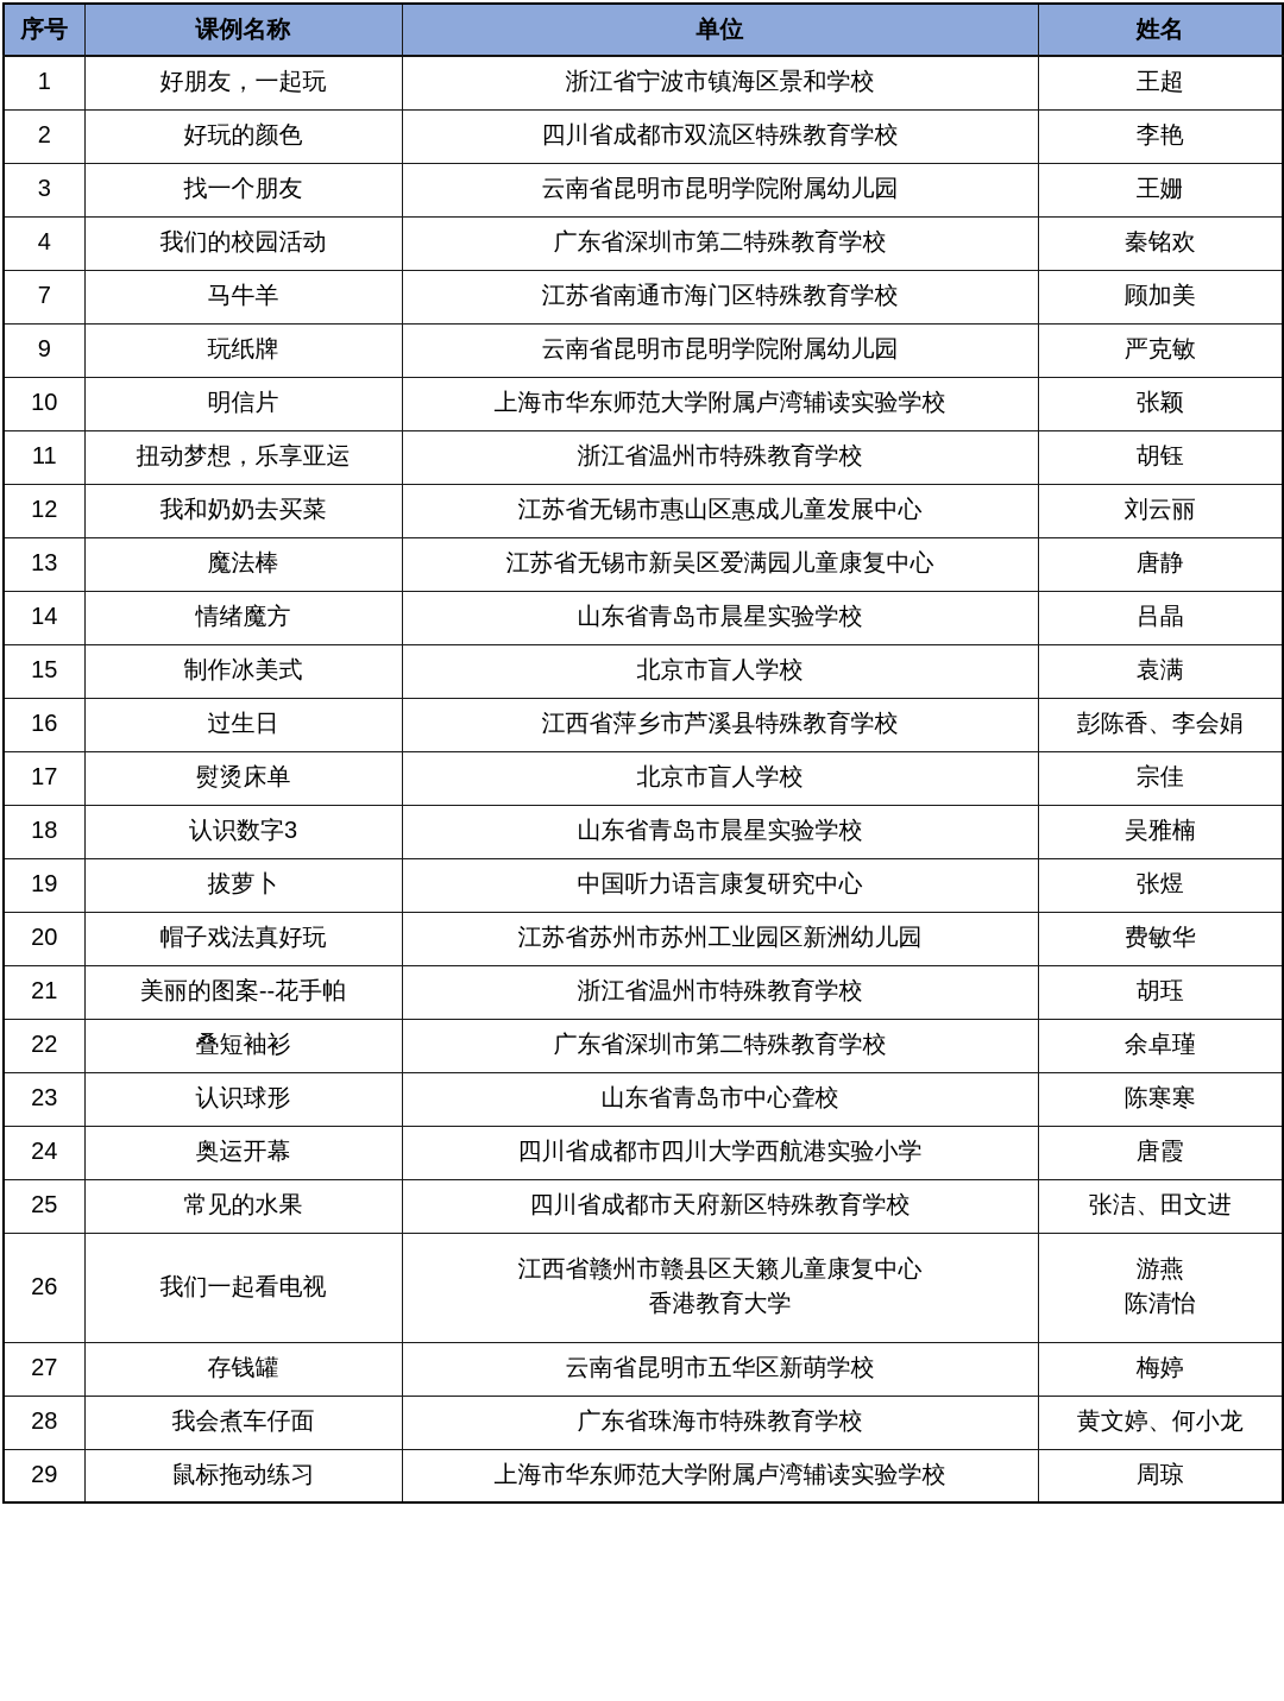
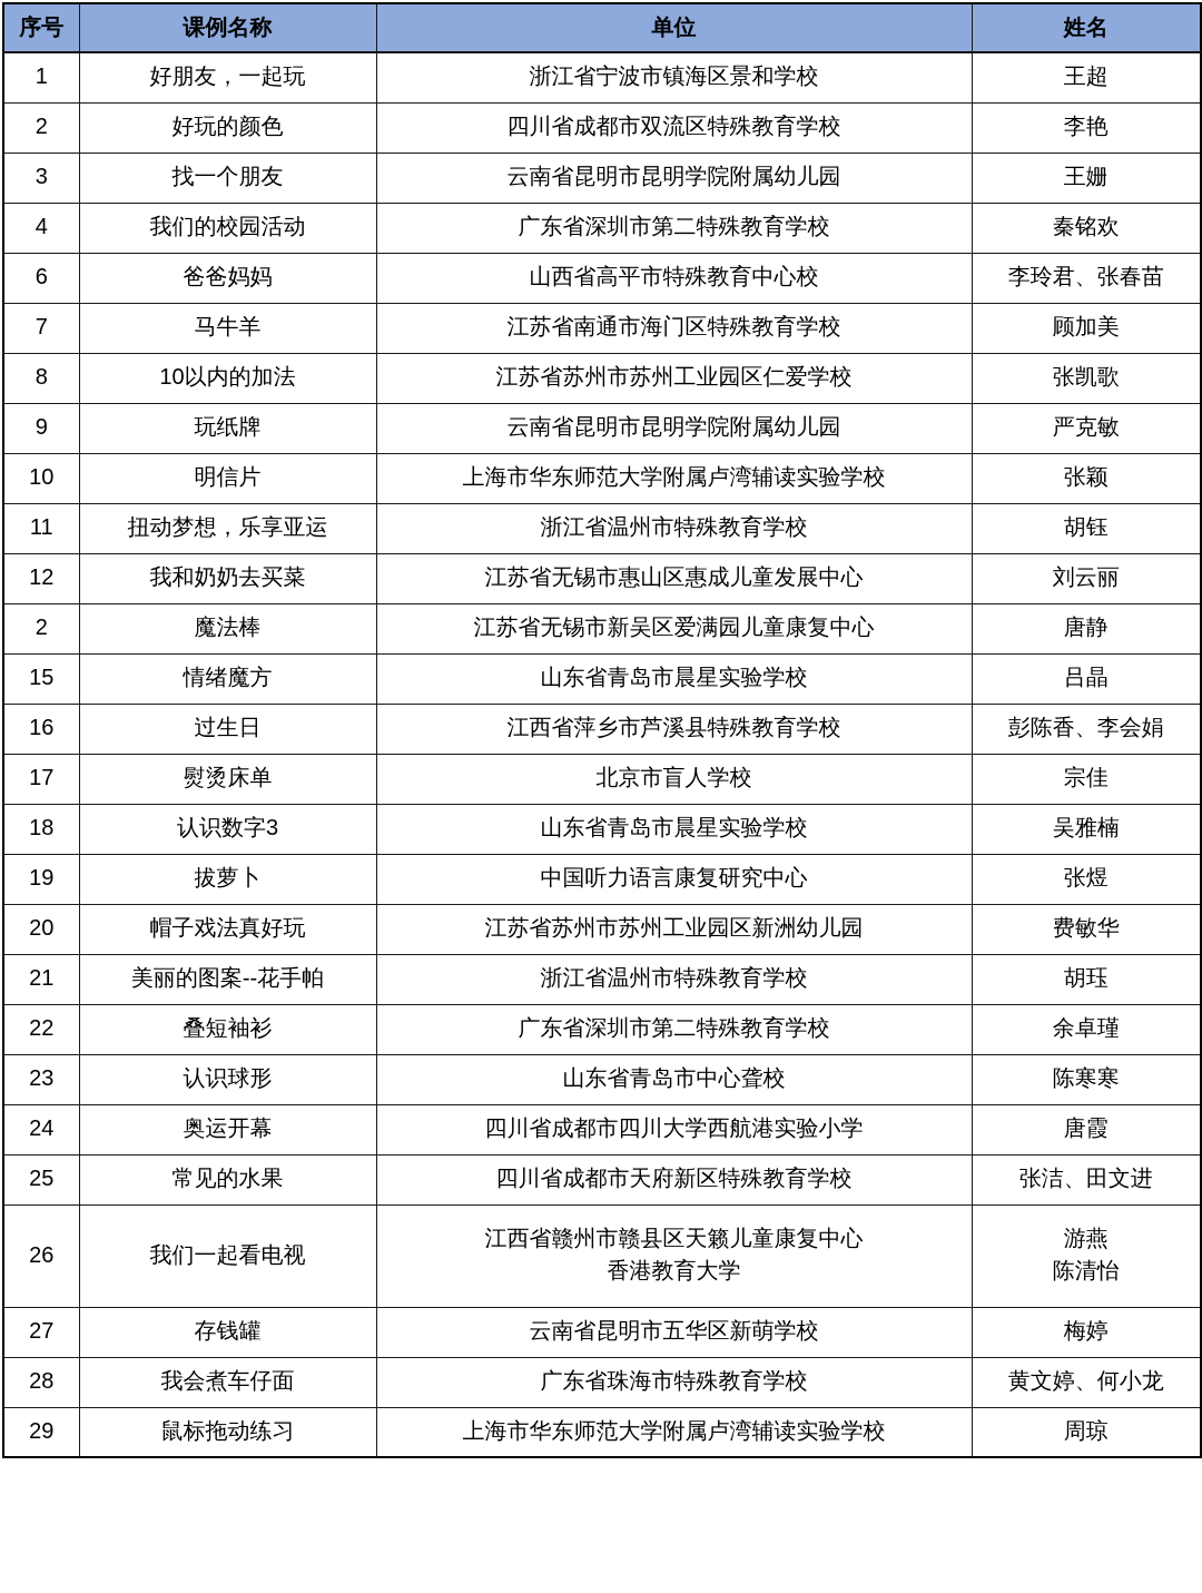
  序号	课例名称	单位	姓名
  1	好朋友，一起玩	浙江省宁波市镇海区景和学校	王超
  2	好玩的颜色	四川省成都市双流区特殊教育学校	李艳
  3	找一个朋友	云南省昆明市昆明学院附属幼儿园	王姗
  4	我们的校园活动	广东省深圳市第二特殊教育学校	秦铭欢
+ 6	爸爸妈妈	山西省高平市特殊教育中心校	李玲君、张春苗
  7	马牛羊	江苏省南通市海门区特殊教育学校	顾加美
+ 8	10以内的加法	江苏省苏州市苏州工业园区仁爱学校	张凯歌
  9	玩纸牌	云南省昆明市昆明学院附属幼儿园	严克敏
  10	明信片	上海市华东师范大学附属卢湾辅读实验学校	张颖
  11	扭动梦想，乐享亚运	浙江省温州市特殊教育学校	胡钰
  12	我和奶奶去买菜	江苏省无锡市惠山区惠成儿童发展中心	刘云丽
- 13	魔法棒	江苏省无锡市新吴区爱满园儿童康复中心	唐静
+ 2	魔法棒	江苏省无锡市新吴区爱满园儿童康复中心	唐静
- 14	情绪魔方	山东省青岛市晨星实验学校	吕晶
+ 15	情绪魔方	山东省青岛市晨星实验学校	吕晶
- 15	制作冰美式	北京市盲人学校	袁满
  16	过生日	江西省萍乡市芦溪县特殊教育学校	彭陈香、李会娟
  17	熨烫床单	北京市盲人学校	宗佳
  18	认识数字3	山东省青岛市晨星实验学校	吴雅楠
  19	拔萝卜	中国听力语言康复研究中心	张煜
  20	帽子戏法真好玩	江苏省苏州市苏州工业园区新洲幼儿园	费敏华
  21	美丽的图案--花手帕	浙江省温州市特殊教育学校	胡珏
  22	叠短袖衫	广东省深圳市第二特殊教育学校	余卓瑾
  23	认识球形	山东省青岛市中心聋校	陈寒寒
  24	奥运开幕	四川省成都市四川大学西航港实验小学	唐霞
  25	常见的水果	四川省成都市天府新区特殊教育学校	张洁、田文进
  26	我们一起看电视	江西省赣州市赣县区天籁儿童康复中心 香港教育大学	游燕 陈清怡
  27	存钱罐	云南省昆明市五华区新萌学校	梅婷
  28	我会煮车仔面	广东省珠海市特殊教育学校	黄文婷、何小龙
  29	鼠标拖动练习	上海市华东师范大学附属卢湾辅读实验学校	周琼
